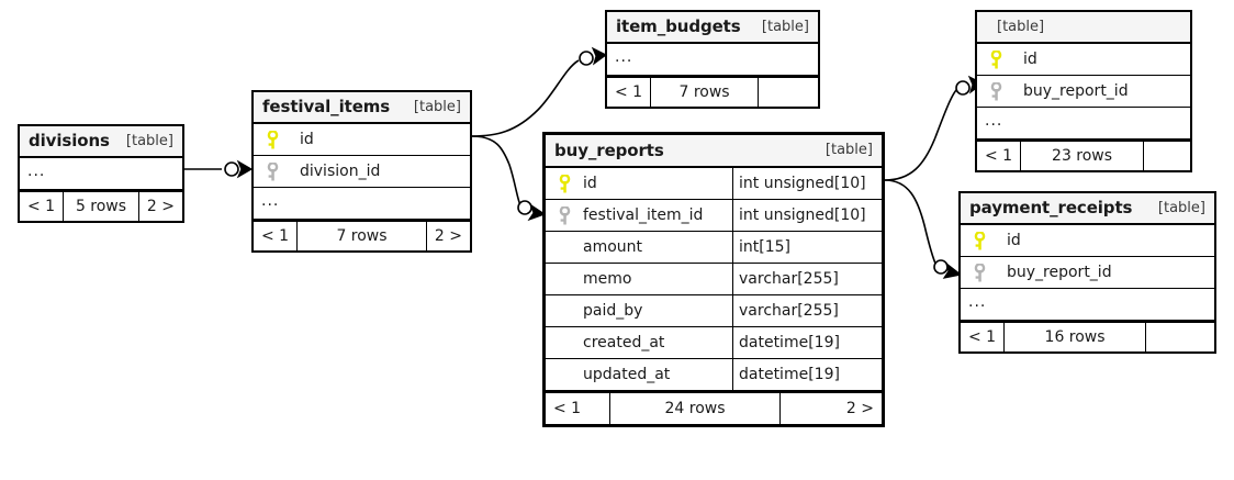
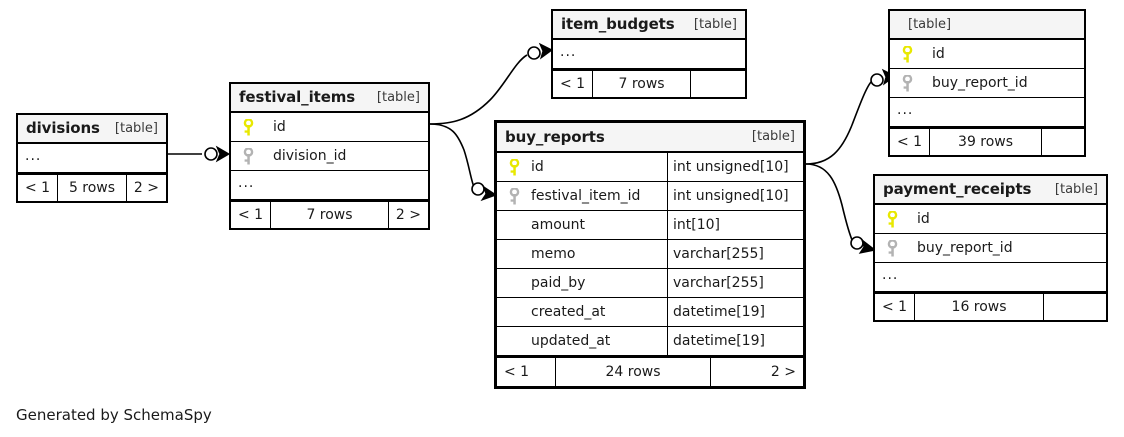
  divisions
  [table]
  ...
  < 1
  5 rows
  2 >
  festival_items
  [table]
  id
  division_id
  ...
  < 1
  7 rows
  2 >
  item_budgets
  [table]
  ...
  < 1
  7 rows
  buy_reports
  [table]
  id
  int unsigned[10]
  festival_item_id
  int unsigned[10]
  amount
- int[15]
+ int[10]
  memo
  varchar[255]
  paid_by
  varchar[255]
  created_at
  datetime[19]
  updated_at
  datetime[19]
  < 1
  24 rows
  2 >
  [table]
  id
  buy_report_id
  ...
  < 1
- 23 rows
+ 39 rows
  payment_receipts
  [table]
  id
  buy_report_id
  ...
  < 1
  16 rows
+ Generated by SchemaSpy
